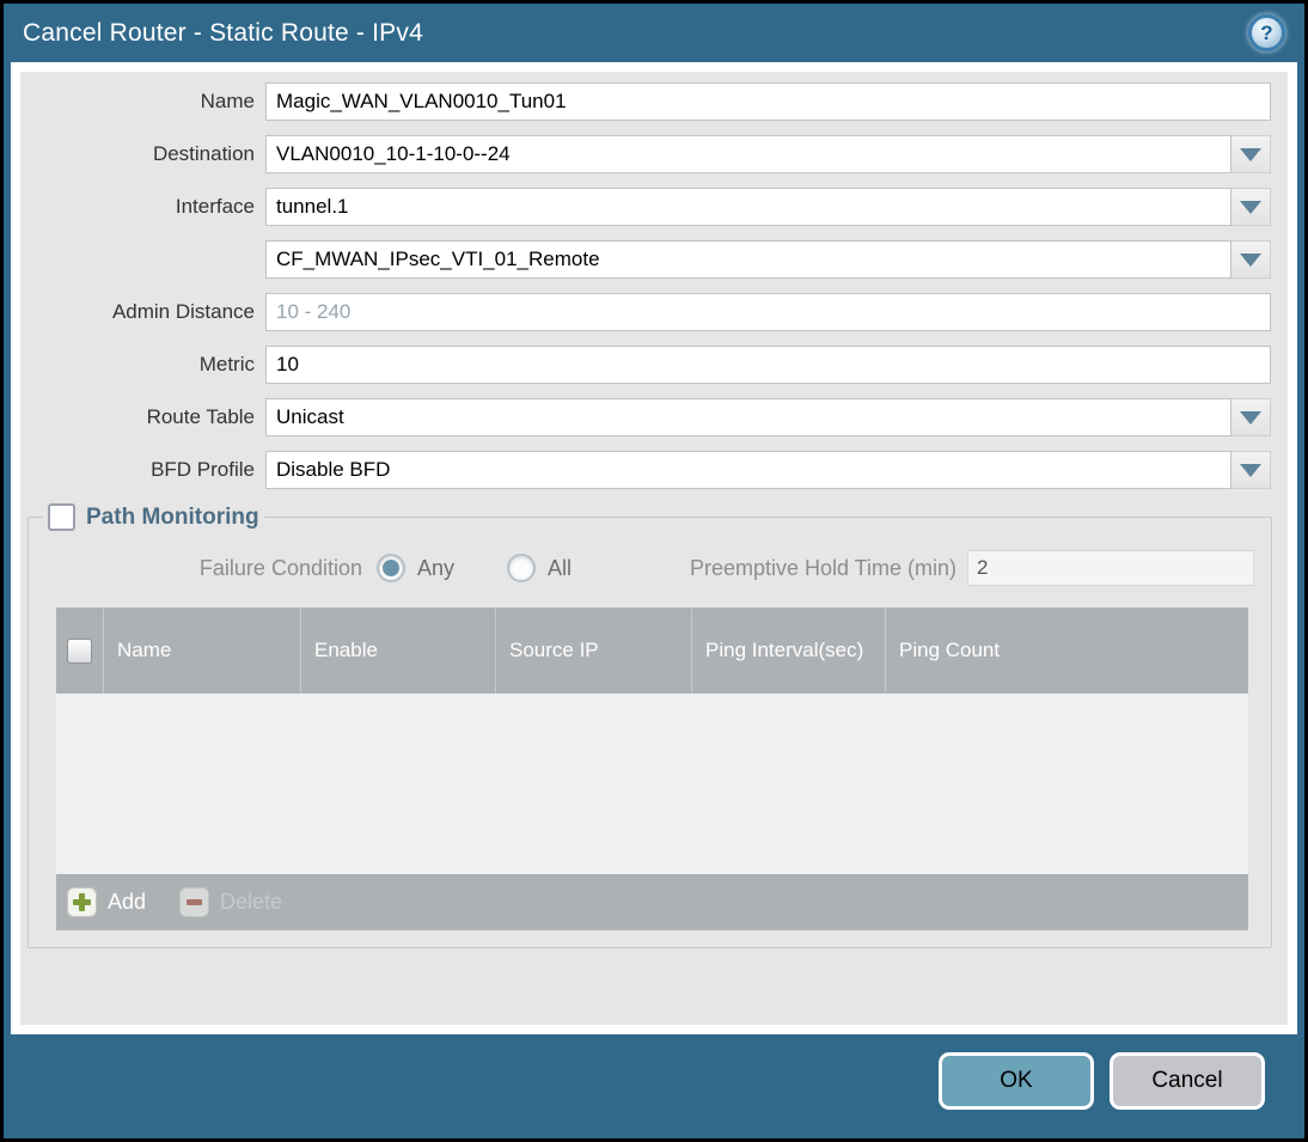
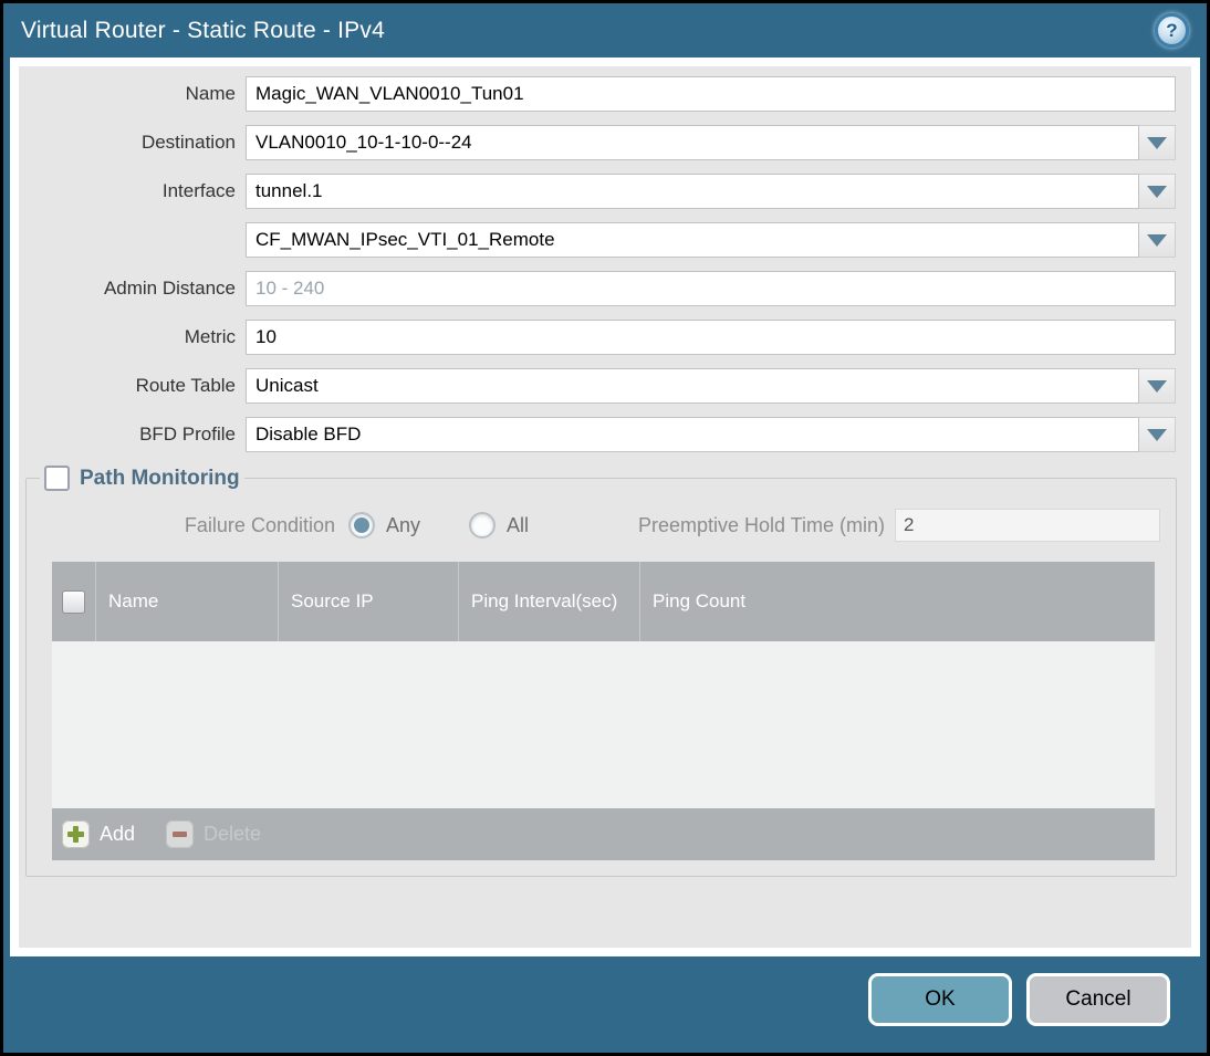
- Cancel Router - Static Route - IPv4
+ Virtual Router - Static Route - IPv4
  ?
  Name
  Magic_WAN_VLAN0010_Tun01
  Destination
  VLAN0010_10-1-10-0--24
  Interface
  tunnel.1
  CF_MWAN_IPsec_VTI_01_Remote
  Admin Distance
  10 - 240
  Metric
  10
  Route Table
  Unicast
  BFD Profile
  Disable BFD
  Path Monitoring
  Failure Condition
  Any
  All
  Preemptive Hold Time (min)
  2
  Name
- Enable
  Source IP
  Ping Interval(sec)
  Ping Count
  Add
  Delete
  OK
  Cancel
